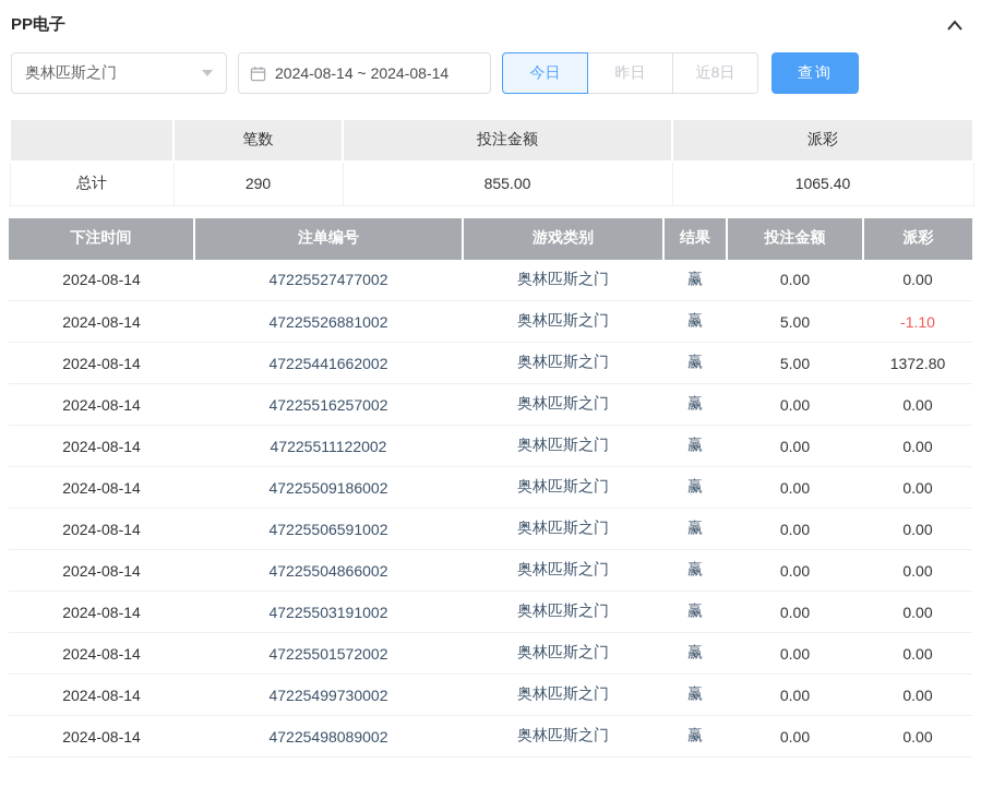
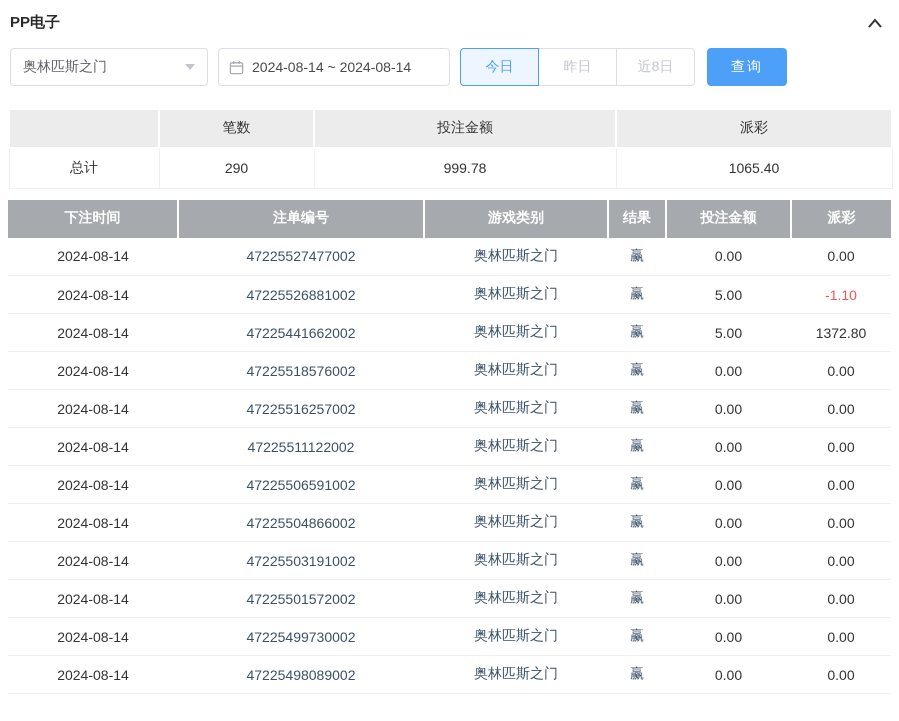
  PP电子
  奥林匹斯之门
  2024-08-14 ~ 2024-08-14
  今日
  昨日
  近8日
  查询
  	笔数	投注金额	派彩
- 总计	290	855.00	1065.40
+ 总计	290	999.78	1065.40
  下注时间	注单编号	游戏类别	结果	投注金额	派彩
  2024-08-14	47225527477002	奥林匹斯之门	赢	0.00	0.00
  2024-08-14	47225526881002	奥林匹斯之门	赢	5.00	-1.10
  2024-08-14	47225441662002	奥林匹斯之门	赢	5.00	1372.80
+ 2024-08-14	47225518576002	奥林匹斯之门	赢	0.00	0.00
  2024-08-14	47225516257002	奥林匹斯之门	赢	0.00	0.00
  2024-08-14	47225511122002	奥林匹斯之门	赢	0.00	0.00
- 2024-08-14	47225509186002	奥林匹斯之门	赢	0.00	0.00
  2024-08-14	47225506591002	奥林匹斯之门	赢	0.00	0.00
  2024-08-14	47225504866002	奥林匹斯之门	赢	0.00	0.00
  2024-08-14	47225503191002	奥林匹斯之门	赢	0.00	0.00
  2024-08-14	47225501572002	奥林匹斯之门	赢	0.00	0.00
  2024-08-14	47225499730002	奥林匹斯之门	赢	0.00	0.00
  2024-08-14	47225498089002	奥林匹斯之门	赢	0.00	0.00
